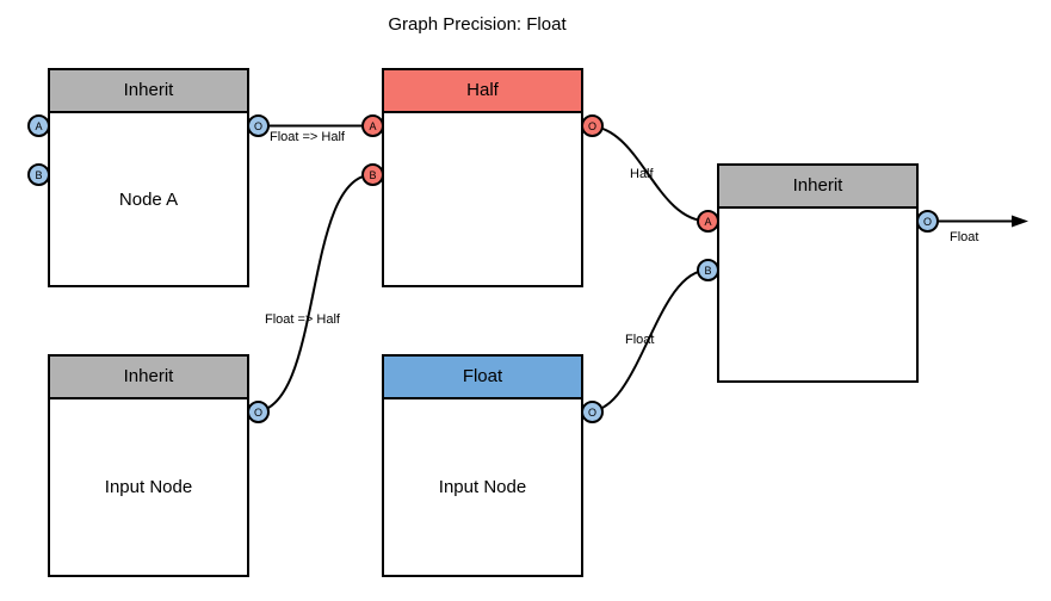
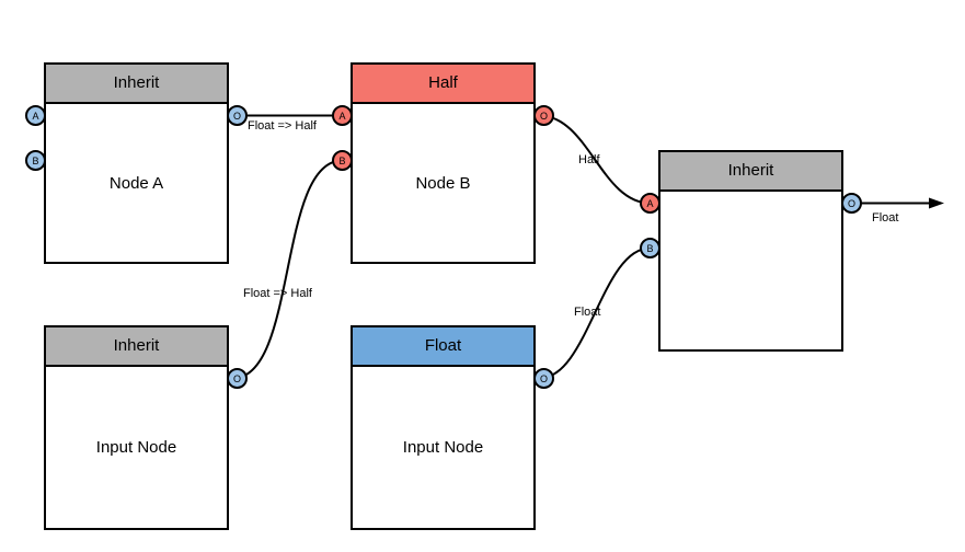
- Graph Precision: Float
  Inherit
  Node A
  A
  B
  O
  Half
+ Node B
  A
  B
  O
  Inherit
  A
  B
  O
  Inherit
  Input Node
  O
  Float
  Input Node
  O
  Float => Half
  Float => Half
  Half
  Float
  Float
